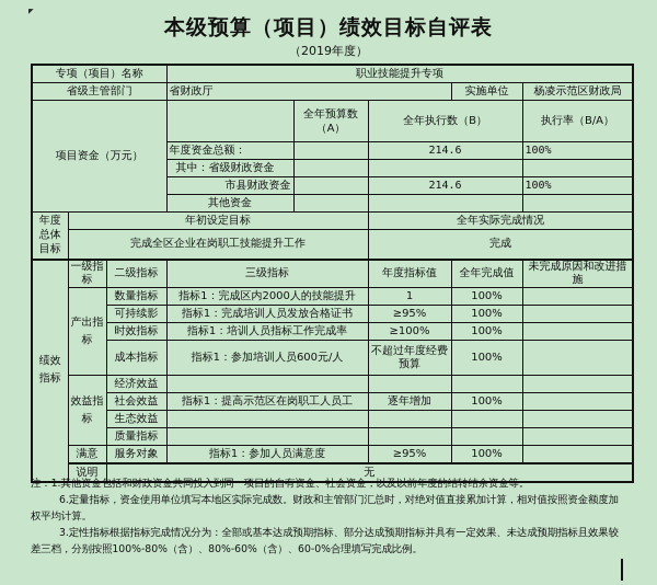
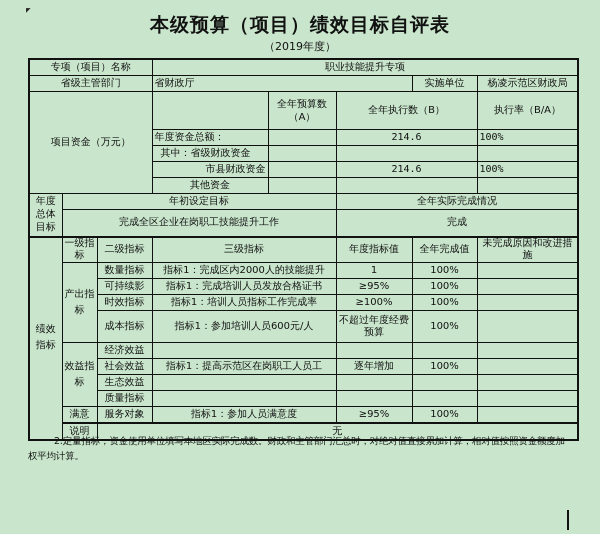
  本级预算（项目）绩效目标自评表
  （2019年度）
  专项（项目）名称	职业技能提升专项
  省级主管部门	省财政厅	实施单位	杨凌示范区财政局
  项目资金（万元）		全年预算数（A）	全年执行数（B）	执行率（B/A）
  年度资金总额：		214.6	100%
  其中：省级财政资金
  市县财政资金		214.6	100%
  其他资金
  年度总体目标	年初设定目标	全年实际完成情况
  完成全区企业在岗职工技能提升工作	完成
  绩效指标	一级指标	二级指标	三级指标	年度指标值	全年完成值	未完成原因和改进措施
  产出指标	数量指标	指标1：完成区内2000人的技能提升	1	100%
  可持续影	指标1：完成培训人员发放合格证书	≥95%	100%
  时效指标	指标1：培训人员指标工作完成率	≥100%	100%
  成本指标	指标1：参加培训人员600元/人	不超过年度经费预算	100%
  效益指标	经济效益
  社会效益	指标1：提高示范区在岗职工人员工	逐年增加	100%
  生态效益
  质量指标
  满意	服务对象	指标1：参加人员满意度	≥95%	100%
  说明	无
- 注：1.其他资金包括和财政资金共同投入到同一项目的自有资金、社会资金，以及以前年度的结转结余资金等。
- 6.定量指标，资金使用单位填写本地区实际完成数。财政和主管部门汇总时，对绝对值直接累加计算，相对值按照资金额度加权平均计算。
+ 2.定量指标，资金使用单位填写本地区实际完成数。财政和主管部门汇总时，对绝对值直接累加计算，相对值按照资金额度加权平均计算。
- 3.定性指标根据指标完成情况分为：全部或基本达成预期指标、部分达成预期指标并具有一定效果、未达成预期指标且效果较差三档，分别按照100%-80%（含）、80%-60%（含）、60-0%合理填写完成比例。
